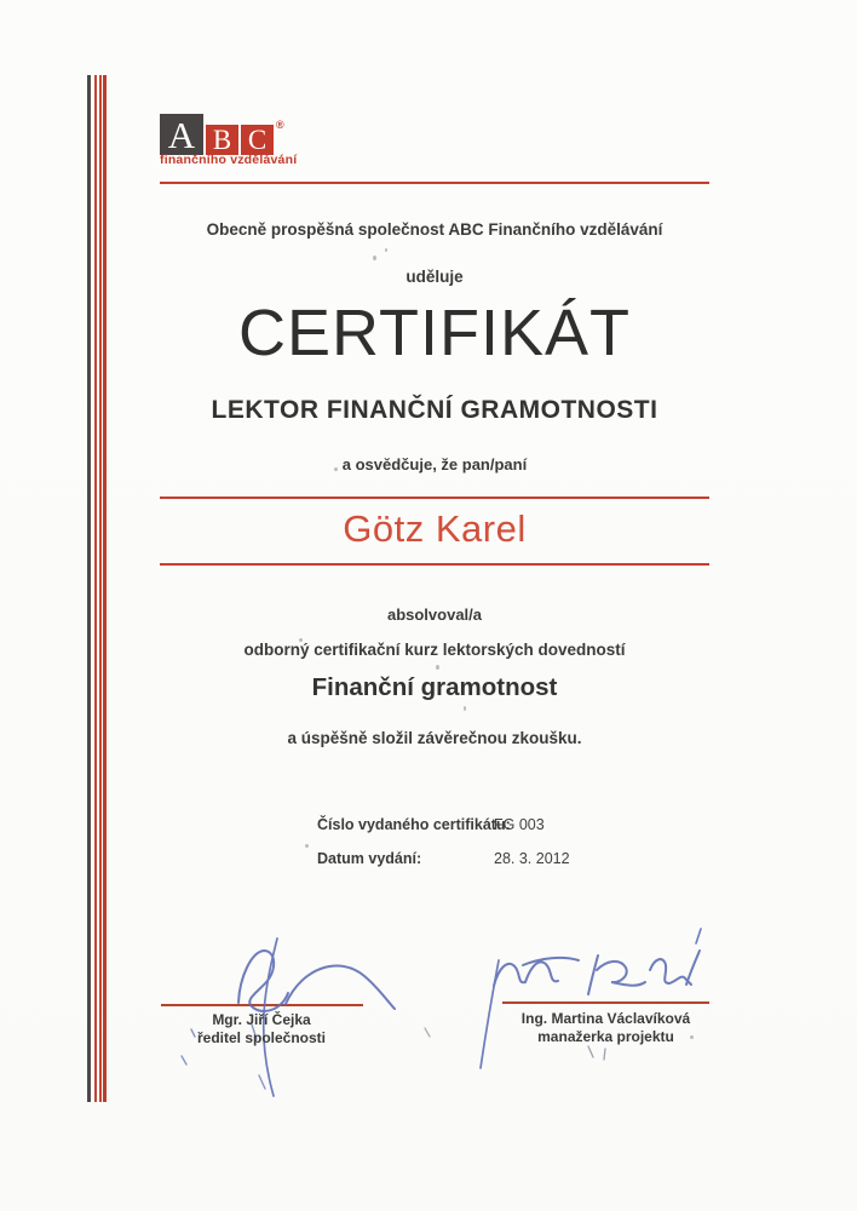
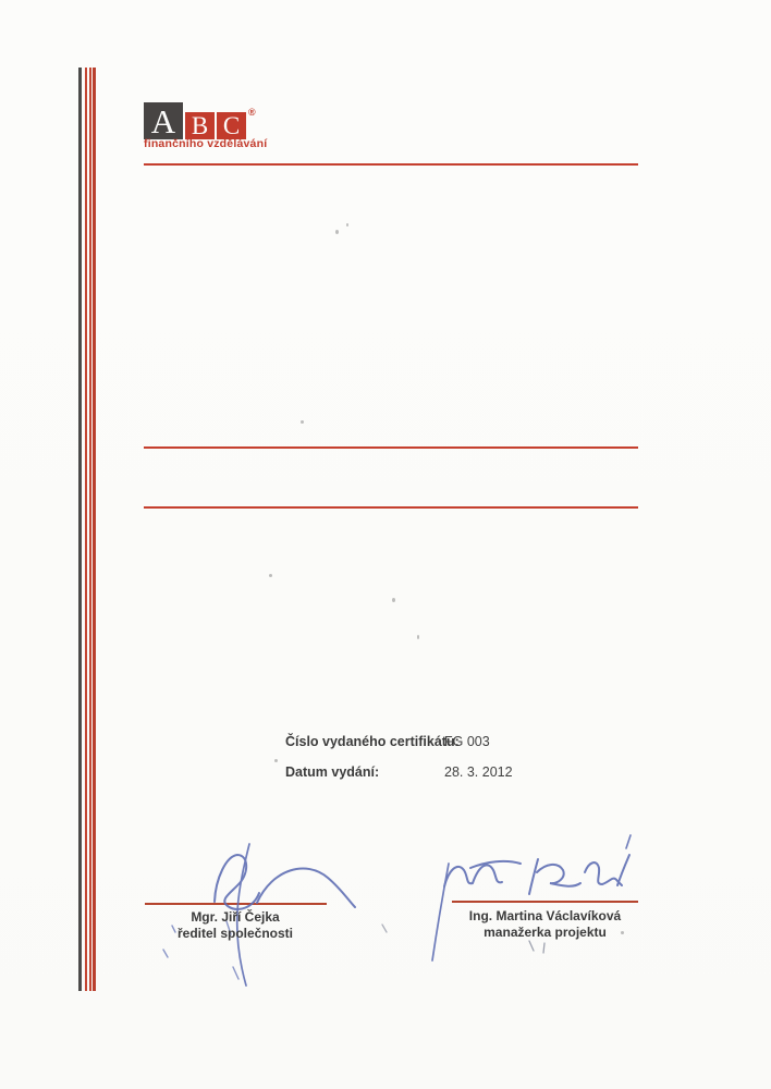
  A
  B
  C
  ®
  finančního vzdělávání
- Obecně prospěšná společnost ABC Finančního vzdělávání
- uděluje
- CERTIFIKÁT
- LEKTOR FINANČNÍ GRAMOTNOSTI
- a osvědčuje, že pan/paní
- Götz Karel
- absolvoval/a
- odborný certifikační kurz lektorských dovedností
- Finanční gramotnost
- a úspěšně složil závěrečnou zkoušku.
  Číslo vydaného certifikátu:
  FG 003
  Datum vydání:
  28. 3. 2012
  Mgr. Jiří Čejka
  ředitel společnosti
  Ing. Martina Václavíková
  manažerka projektu
